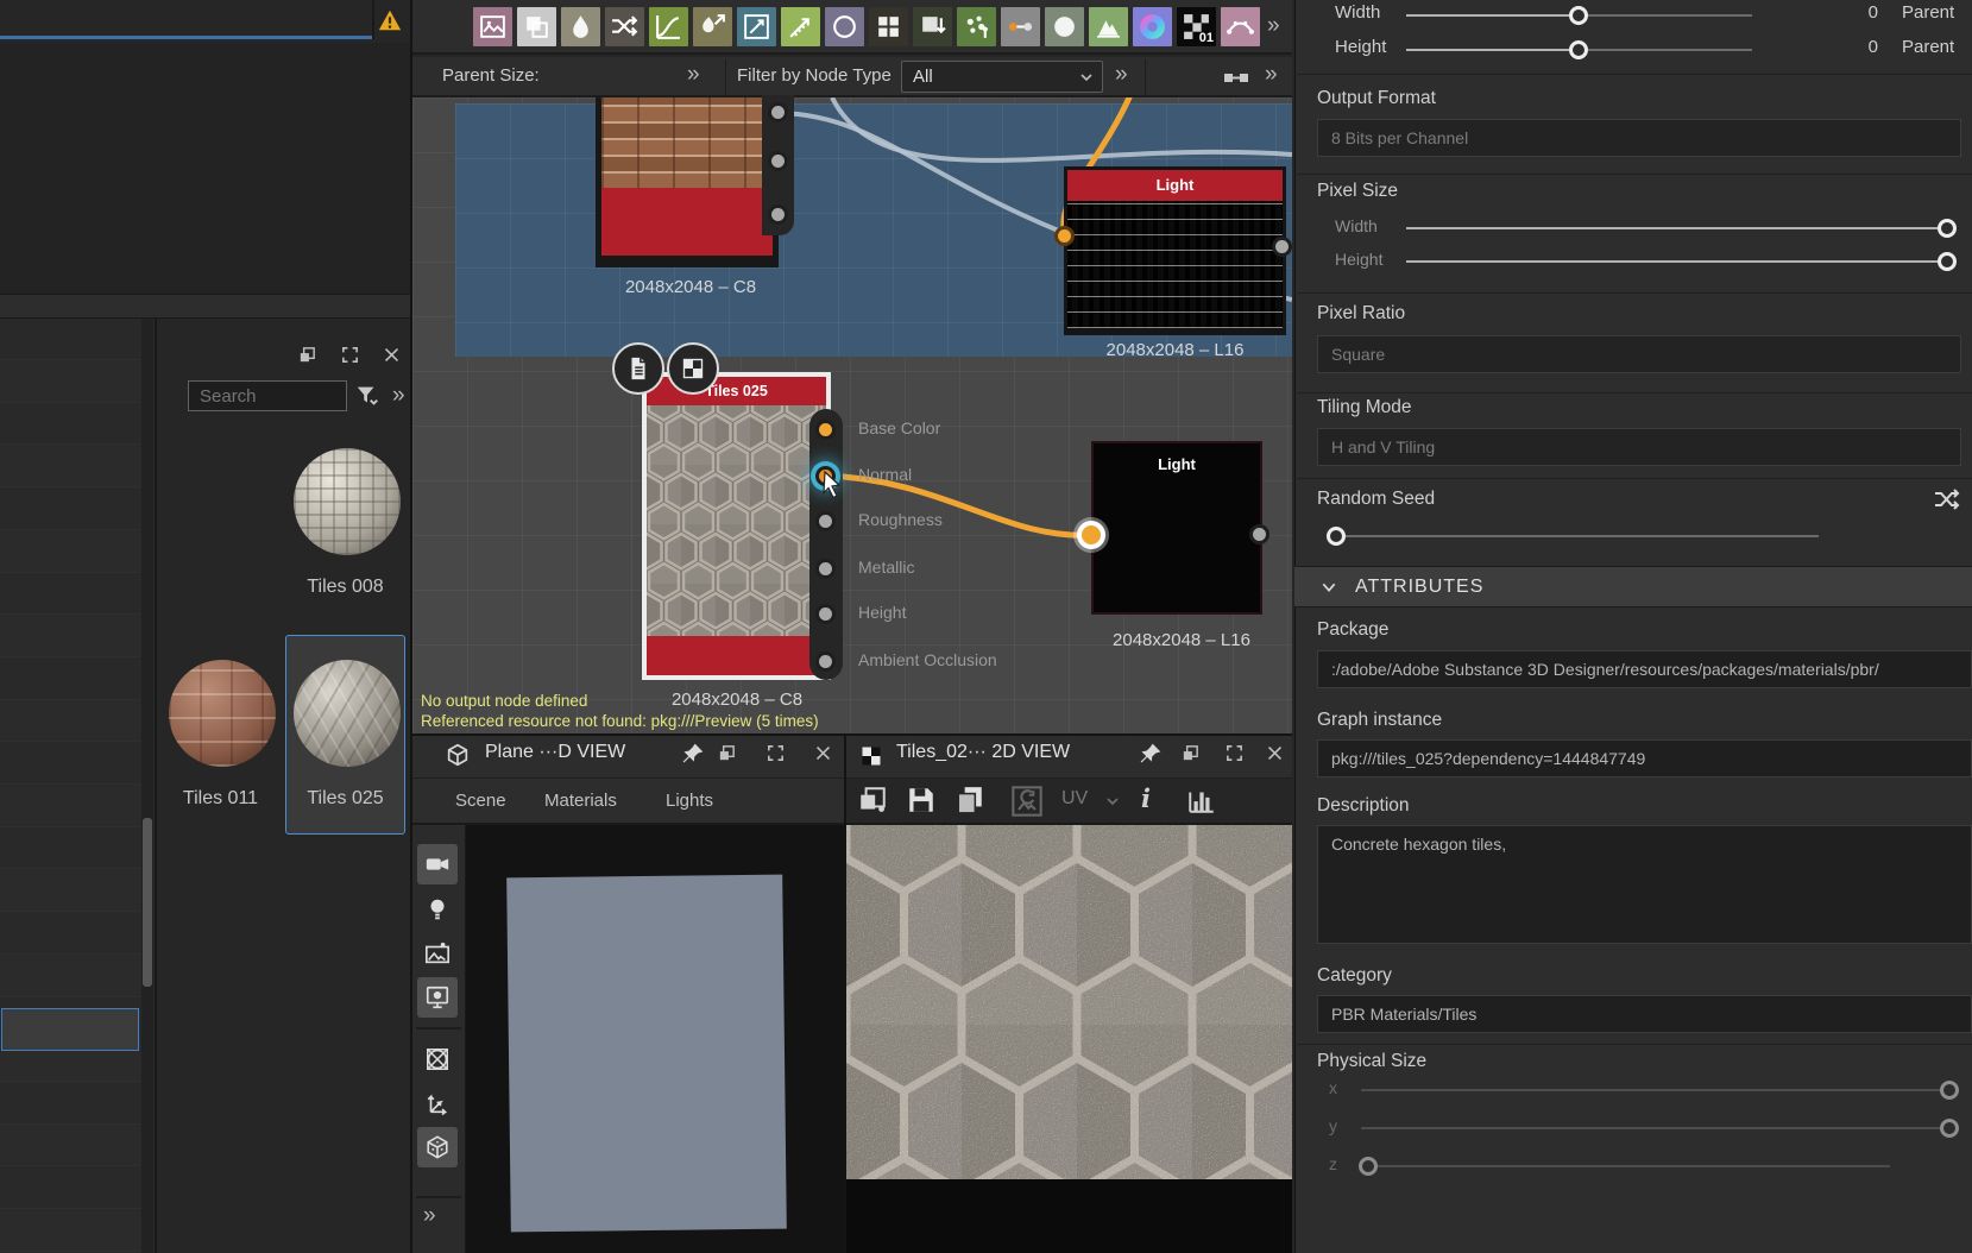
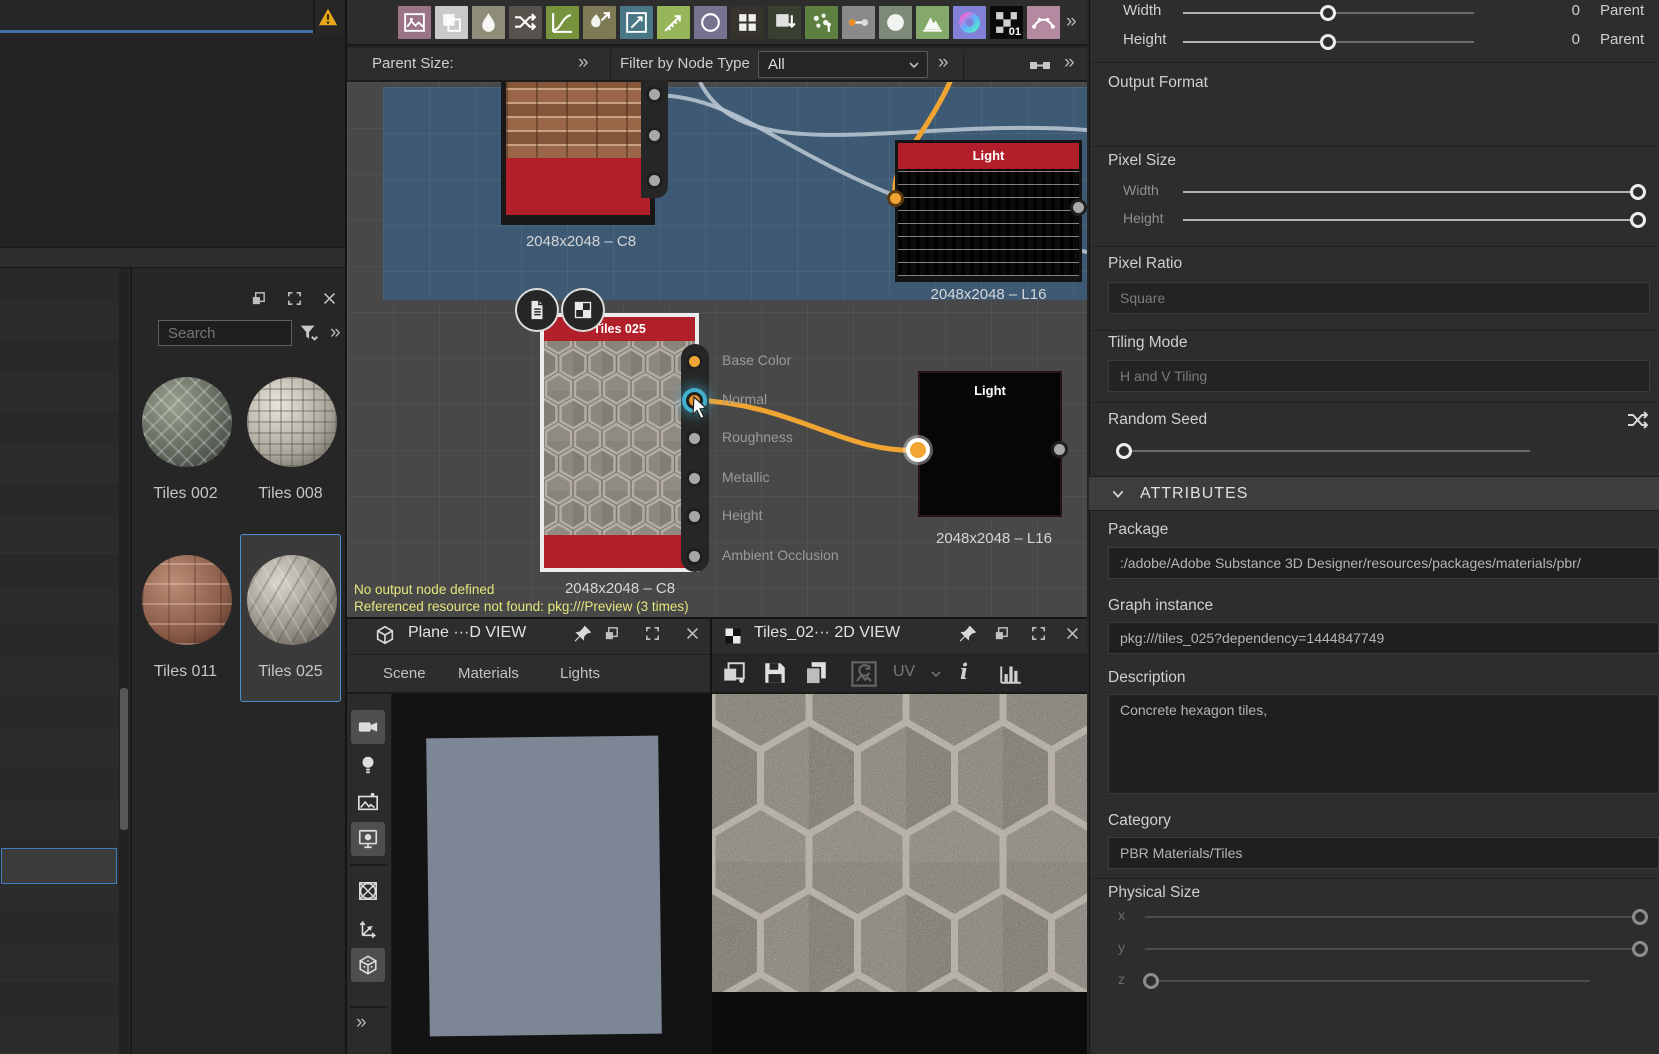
  Search
  »
+ Tiles 002
  Tiles 008
  Tiles 011
  Tiles 025
  01
  »
  Parent Size:
  »
  Filter by Node Type
  All
  »
  »
  2048x2048 – C8
  Light
  2048x2048 – L16
  Tiles 025
  Base Color
  Normal
  Roughness
  Metallic
  Height
  Ambient Occlusion
  2048x2048 – C8
  Light
  2048x2048 – L16
  No output node defined
- Referenced resource not found: pkg:///Preview (5 times)
+ Referenced resource not found: pkg:///Preview (3 times)
  Plane ···D VIEW
  Scene
  Materials
  Lights
  »
  Tiles_02··· 2D VIEW
  UV
  i
  Width
  0
  Parent
  Height
  0
  Parent
  Output Format
- 8 Bits per Channel
  Pixel Size
  Width
  Height
  Pixel Ratio
  Square
  Tiling Mode
  H and V Tiling
  Random Seed
  ATTRIBUTES
  Package
  :/adobe/Adobe Substance 3D Designer/resources/packages/materials/pbr/
  Graph instance
  pkg:///tiles_025?dependency=1444847749
  Description
  Concrete hexagon tiles,
  Category
  PBR Materials/Tiles
  Physical Size
  x
  y
  z
